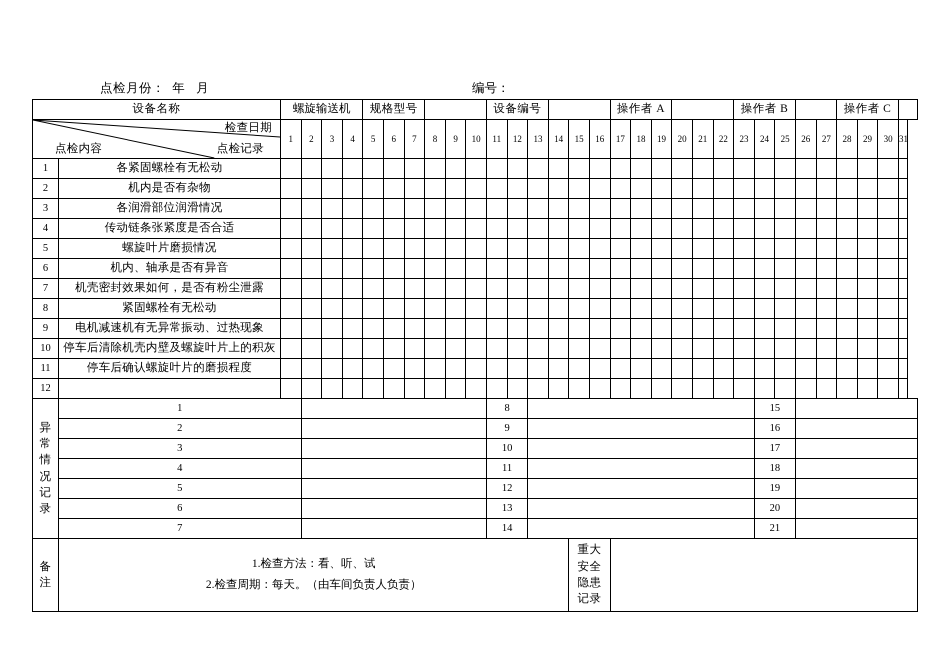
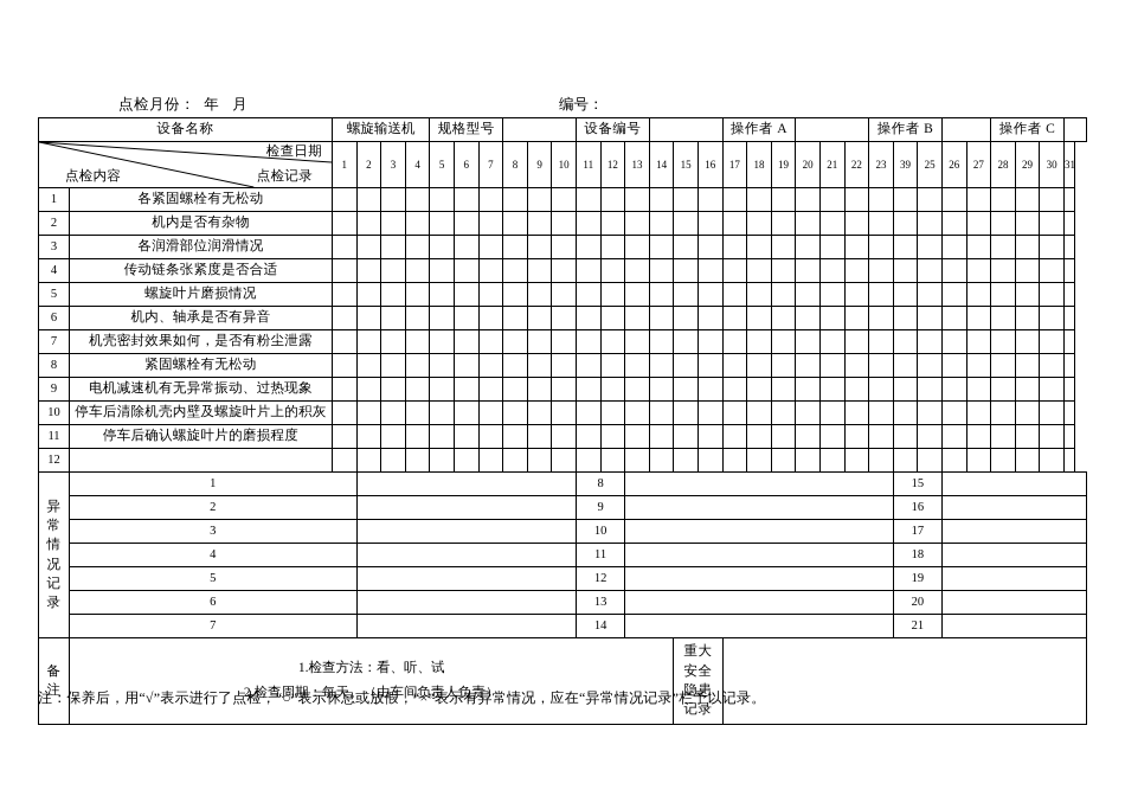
  点检月份： 年 月
  编号：
  设备名称	螺旋输送机	规格型号		设备编号		操作者 A		操作者 B		操作者 C
- 检查日期 点检内容 点检记录	1	2	3	4	5	6	7	8	9	10	11	12	13	14	15	16	17	18	19	20	21	22	23	24	25	26	27	28	29	30	31
+ 检查日期 点检内容 点检记录	1	2	3	4	5	6	7	8	9	10	11	12	13	14	15	16	17	18	19	20	21	22	23	39	25	26	27	28	29	30	31
  1	各紧固螺栓有无松动
  2	机内是否有杂物
  3	各润滑部位润滑情况
  4	传动链条张紧度是否合适
  5	螺旋叶片磨损情况
  6	机内、轴承是否有异音
  7	机壳密封效果如何，是否有粉尘泄露
  8	紧固螺栓有无松动
  9	电机减速机有无异常振动、过热现象
  10	停车后清除机壳内壁及螺旋叶片上的积灰
  11	停车后确认螺旋叶片的磨损程度
  12
  异常情况记录	1		8		15
  2		9		16
  3		10		17
  4		11		18
  5		12		19
  6		13		20
  7		14		21
  备 注	1.检查方法：看、听、试 2.检查周期：每天。（由车间负责人负责）	重大 安全 隐患 记录
+ 注：保养后，用“√”表示进行了点检，“○”表示休息或放假，“×”表示有异常情况，应在“异常情况记录”栏予以记录。
